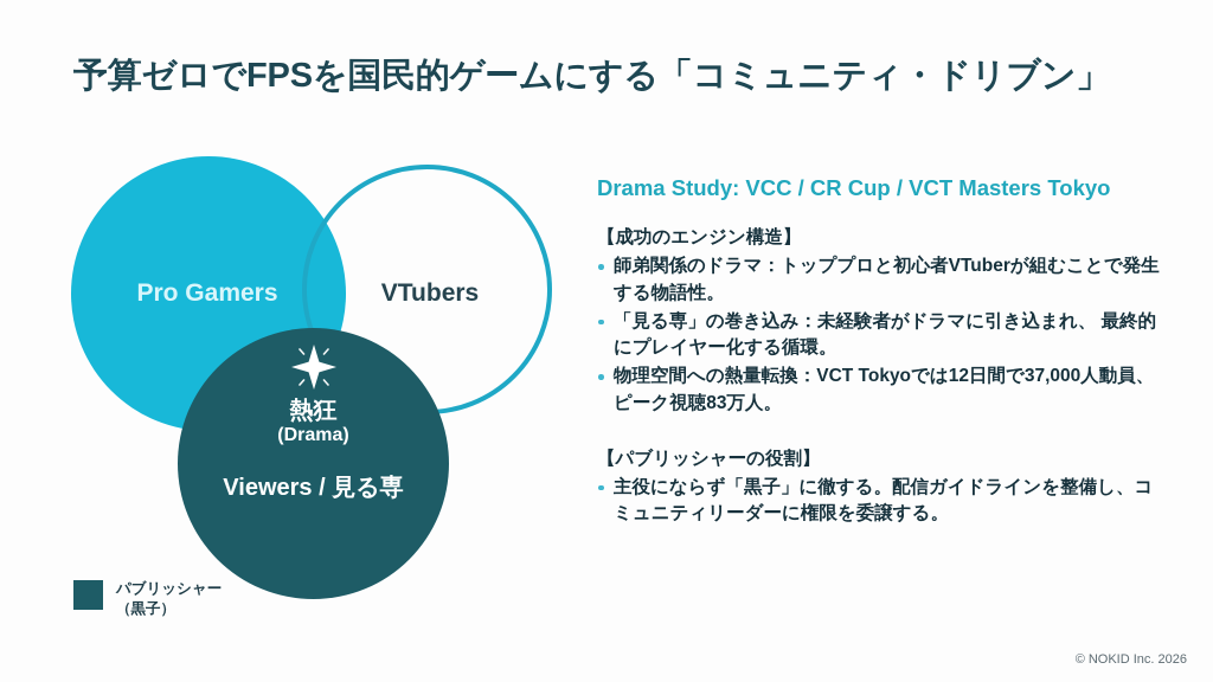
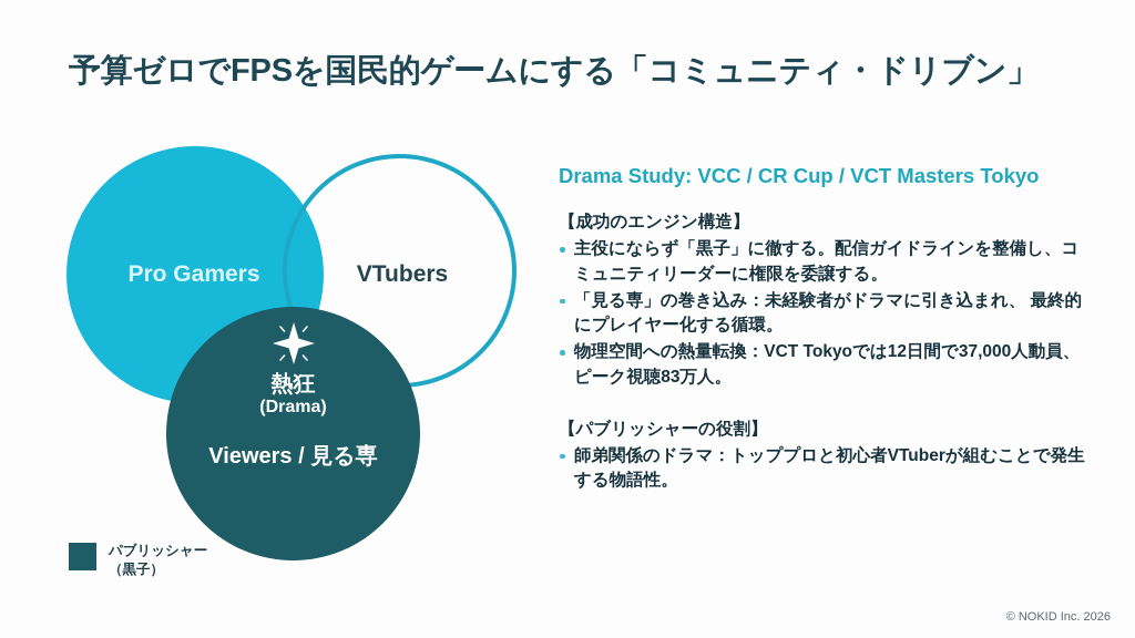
  予算ゼロでFPSを国民的ゲームにする「コミュニティ・ドリブン」
  Pro Gamers
  VTubers
  熱狂
  (Drama)
  Viewers / 見る専
  パブリッシャー
  （黒子）
  Drama Study: VCC / CR Cup / VCT Masters Tokyo
  【成功のエンジン構造】
- 師弟関係のドラマ：トッププロと初心者VTuberが組むことで発生する物語性。
+ 主役にならず「黒子」に徹する。配信ガイドラインを整備し、コミュニティリーダーに権限を委譲する。
  「見る専」の巻き込み：未経験者がドラマに引き込まれ、 最終的にプレイヤー化する循環。
  物理空間への熱量転換：VCT Tokyoでは12日間で37,000人動員、ピーク視聴83万人。
  【パブリッシャーの役割】
- 主役にならず「黒子」に徹する。配信ガイドラインを整備し、コミュニティリーダーに権限を委譲する。
+ 師弟関係のドラマ：トッププロと初心者VTuberが組むことで発生する物語性。
  © NOKID Inc. 2026
